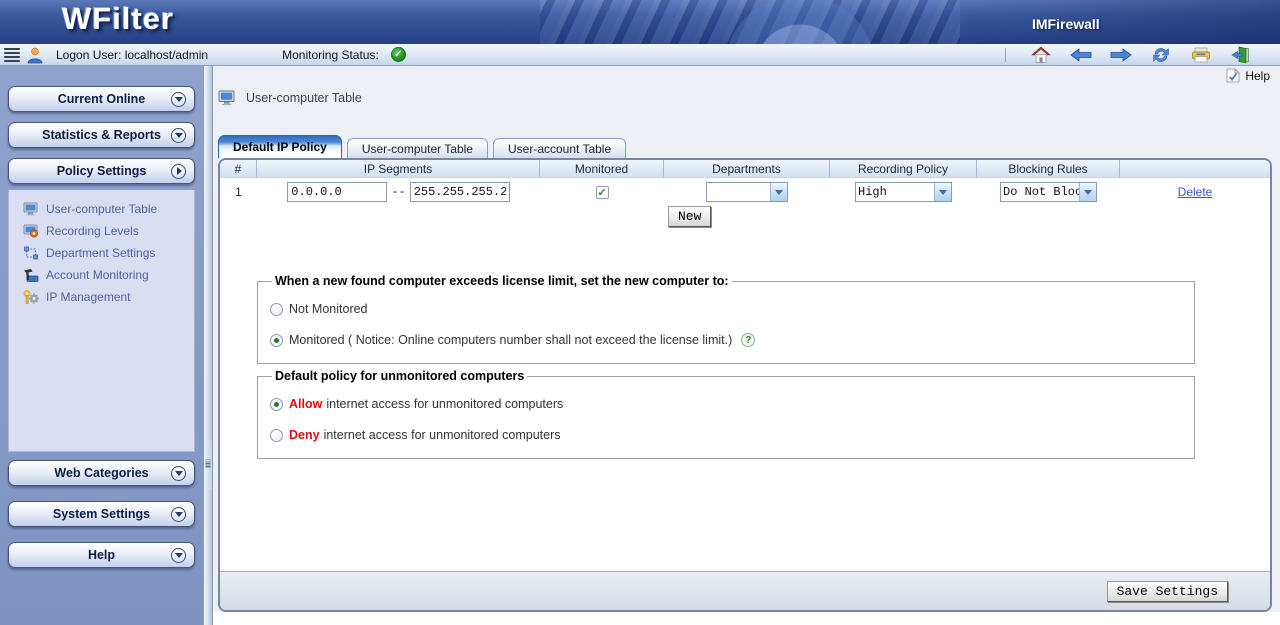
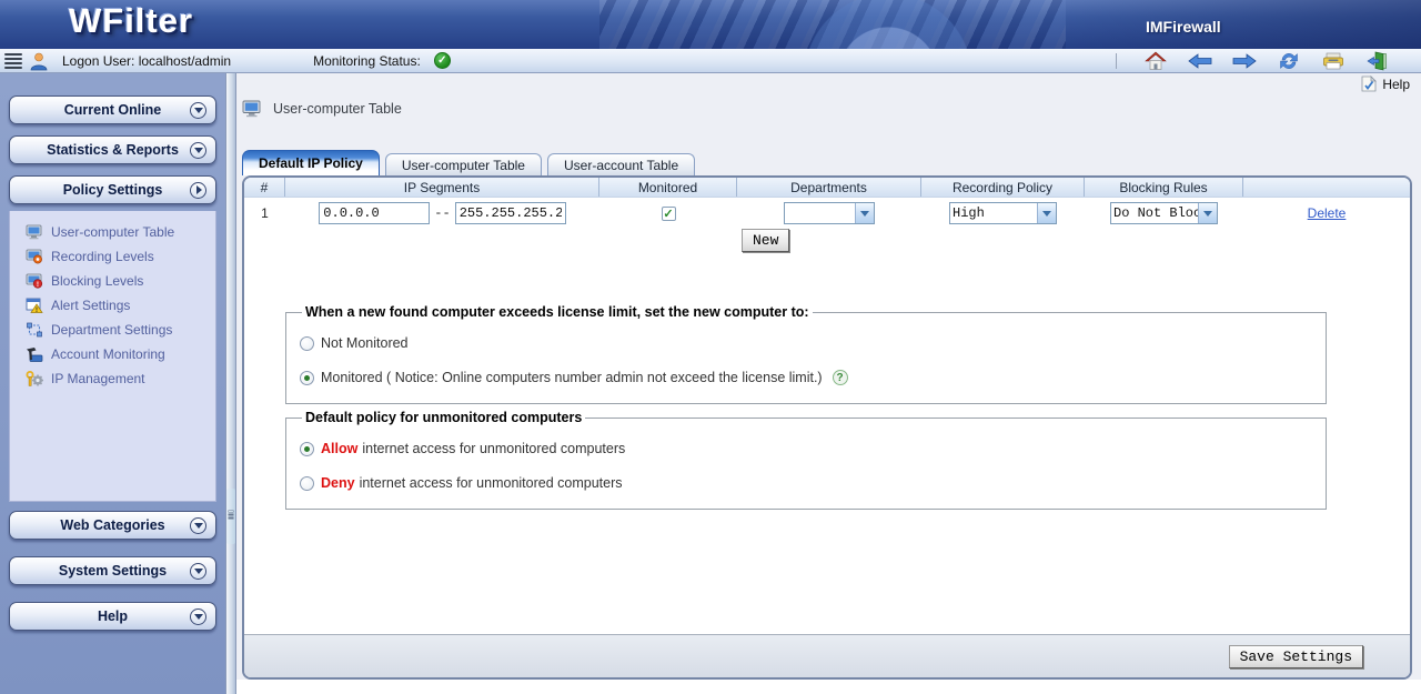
  WFilter
  IMFirewall
  Logon User: localhost/admin
  Monitoring Status:
  ✓
  Current Online
  Statistics & Reports
  Policy Settings
  User-computer Table
  Recording Levels
+ Blocking Levels
+ Alert Settings
  Department Settings
  Account Monitoring
  IP Management
  Web Categories
  System Settings
  Help
  Help
  User-computer Table
  Default IP Policy
  User-computer Table
  User-account Table
  #
  IP Segments
  Monitored
  Departments
  Recording Policy
  Blocking Rules
  1
  0.0.0.0
  --
  255.255.255.2
  ✓
  High
  Do Not Blo
  Delete
  New
  When a new found computer exceeds license limit, set the new computer to:
  Not Monitored
- Monitored ( Notice: Online computers number shall not exceed the license limit.)
+ Monitored ( Notice: Online computers number admin not exceed the license limit.)
  ?
  Default policy for unmonitored computers
  Allow internet access for unmonitored computers
  Deny internet access for unmonitored computers
  Save Settings
